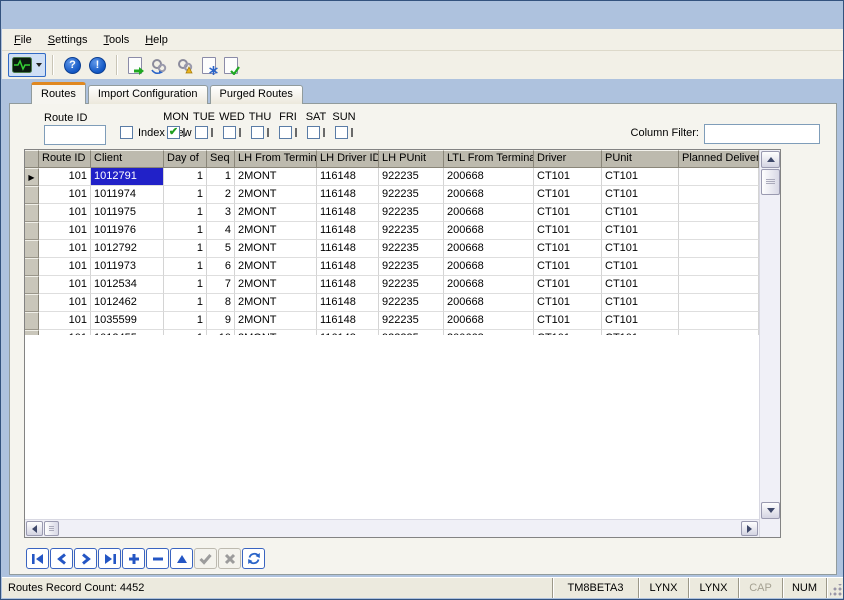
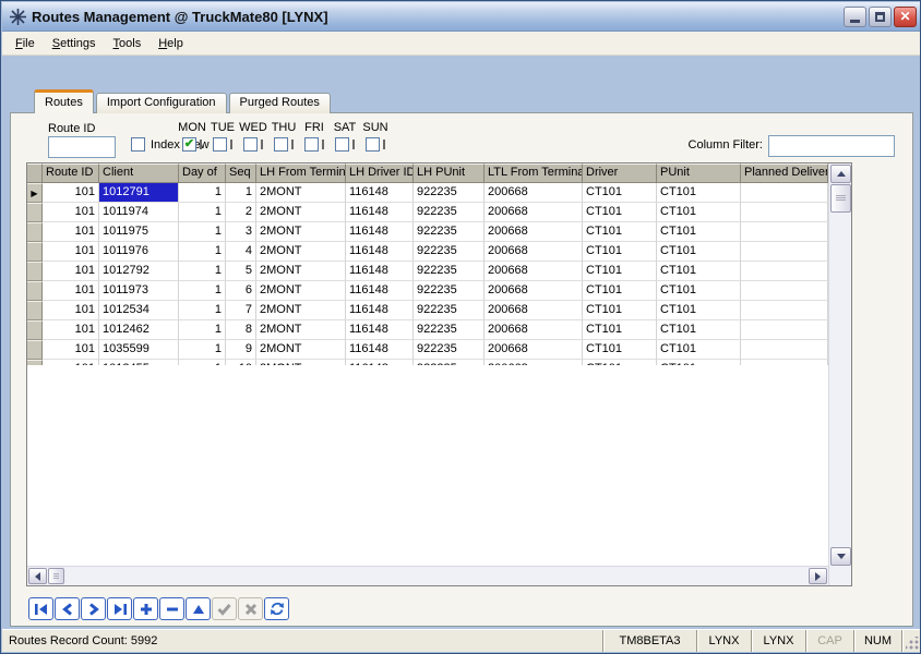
+ Routes Management @ TruckMate80 [LYNX]
+ ✕
  File
  Settings
  Tools
  Help
- ?
- !
  Routes
  Import Configuration
  Purged Routes
  Route ID
  Indexew
  MON
  ✔
  TUE
  WED
  THU
  FRI
  SAT
  SUN
  Column Filter:
  Route ID
  Client
  Day of
  Seq
  LH From Termin
  LH Driver ID
  LH PUnit
  LTL From Termina
  Driver
  PUnit
  Planned Deliver
  ▶
  101
  1012791
  1
  1
  2MONT
  116148
  922235
  200668
  CT101
  CT101
  101
  1011974
  1
  2
  2MONT
  116148
  922235
  200668
  CT101
  CT101
  101
  1011975
  1
  3
  2MONT
  116148
  922235
  200668
  CT101
  CT101
  101
  1011976
  1
  4
  2MONT
  116148
  922235
  200668
  CT101
  CT101
  101
  1012792
  1
  5
  2MONT
  116148
  922235
  200668
  CT101
  CT101
  101
  1011973
  1
  6
  2MONT
  116148
  922235
  200668
  CT101
  CT101
  101
  1012534
  1
  7
  2MONT
  116148
  922235
  200668
  CT101
  CT101
  101
  1012462
  1
  8
  2MONT
  116148
  922235
  200668
  CT101
  CT101
  101
  1035599
  1
  9
  2MONT
  116148
  922235
  200668
  CT101
  CT101
- Routes Record Count: 4452
+ Routes Record Count: 5992
  TM8BETA3
  LYNX
  LYNX
  CAP
  NUM
